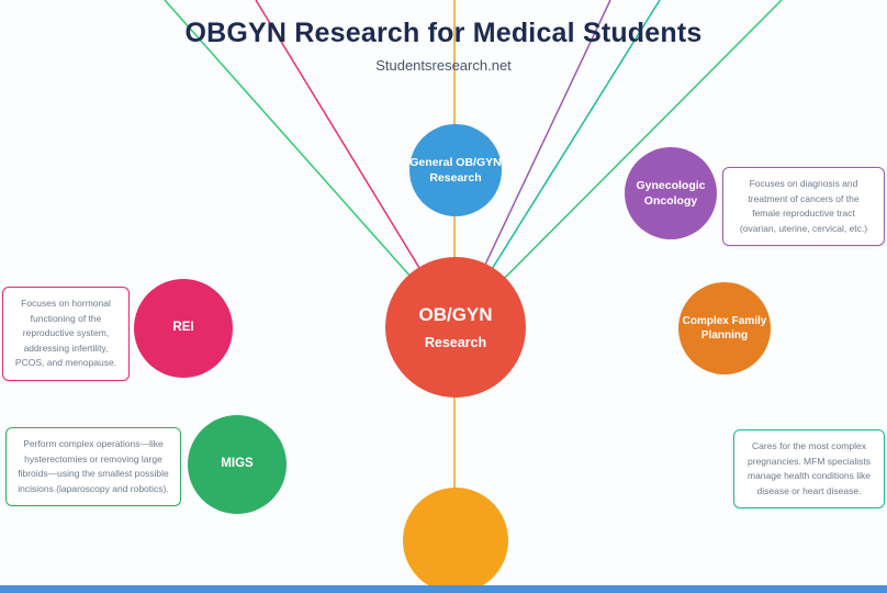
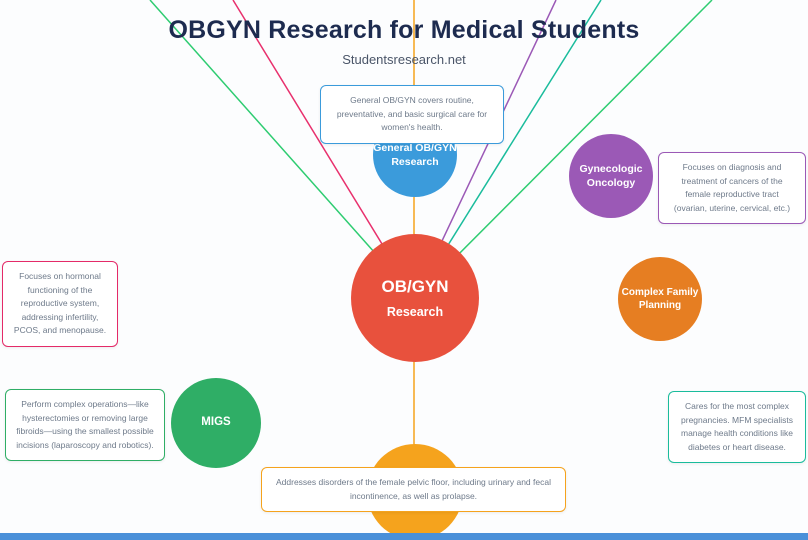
  OBGYN Research for Medical Students
  Studentsresearch.net
  OB/GYN
  Research
  General OB/GYN
  Research
  Gynecologic
  Oncology
- REI
  Complex Family
  Planning
  MIGS
+ General OB/GYN covers routine, preventative, and basic surgical care for women's health.
  Focuses on diagnosis and treatment of cancers of the female reproductive tract (ovarian, uterine, cervical, etc.)
  Focuses on hormonal functioning of the reproductive system, addressing infertility, PCOS, and menopause.
  Perform complex operations—like hysterectomies or removing large fibroids—using the smallest possible incisions (laparoscopy and robotics).
- Cares for the most complex pregnancies. MFM specialists manage health conditions like disease or heart disease.
+ Cares for the most complex pregnancies. MFM specialists manage health conditions like diabetes or heart disease.
+ Addresses disorders of the female pelvic floor, including urinary and fecal incontinence, as well as prolapse.
